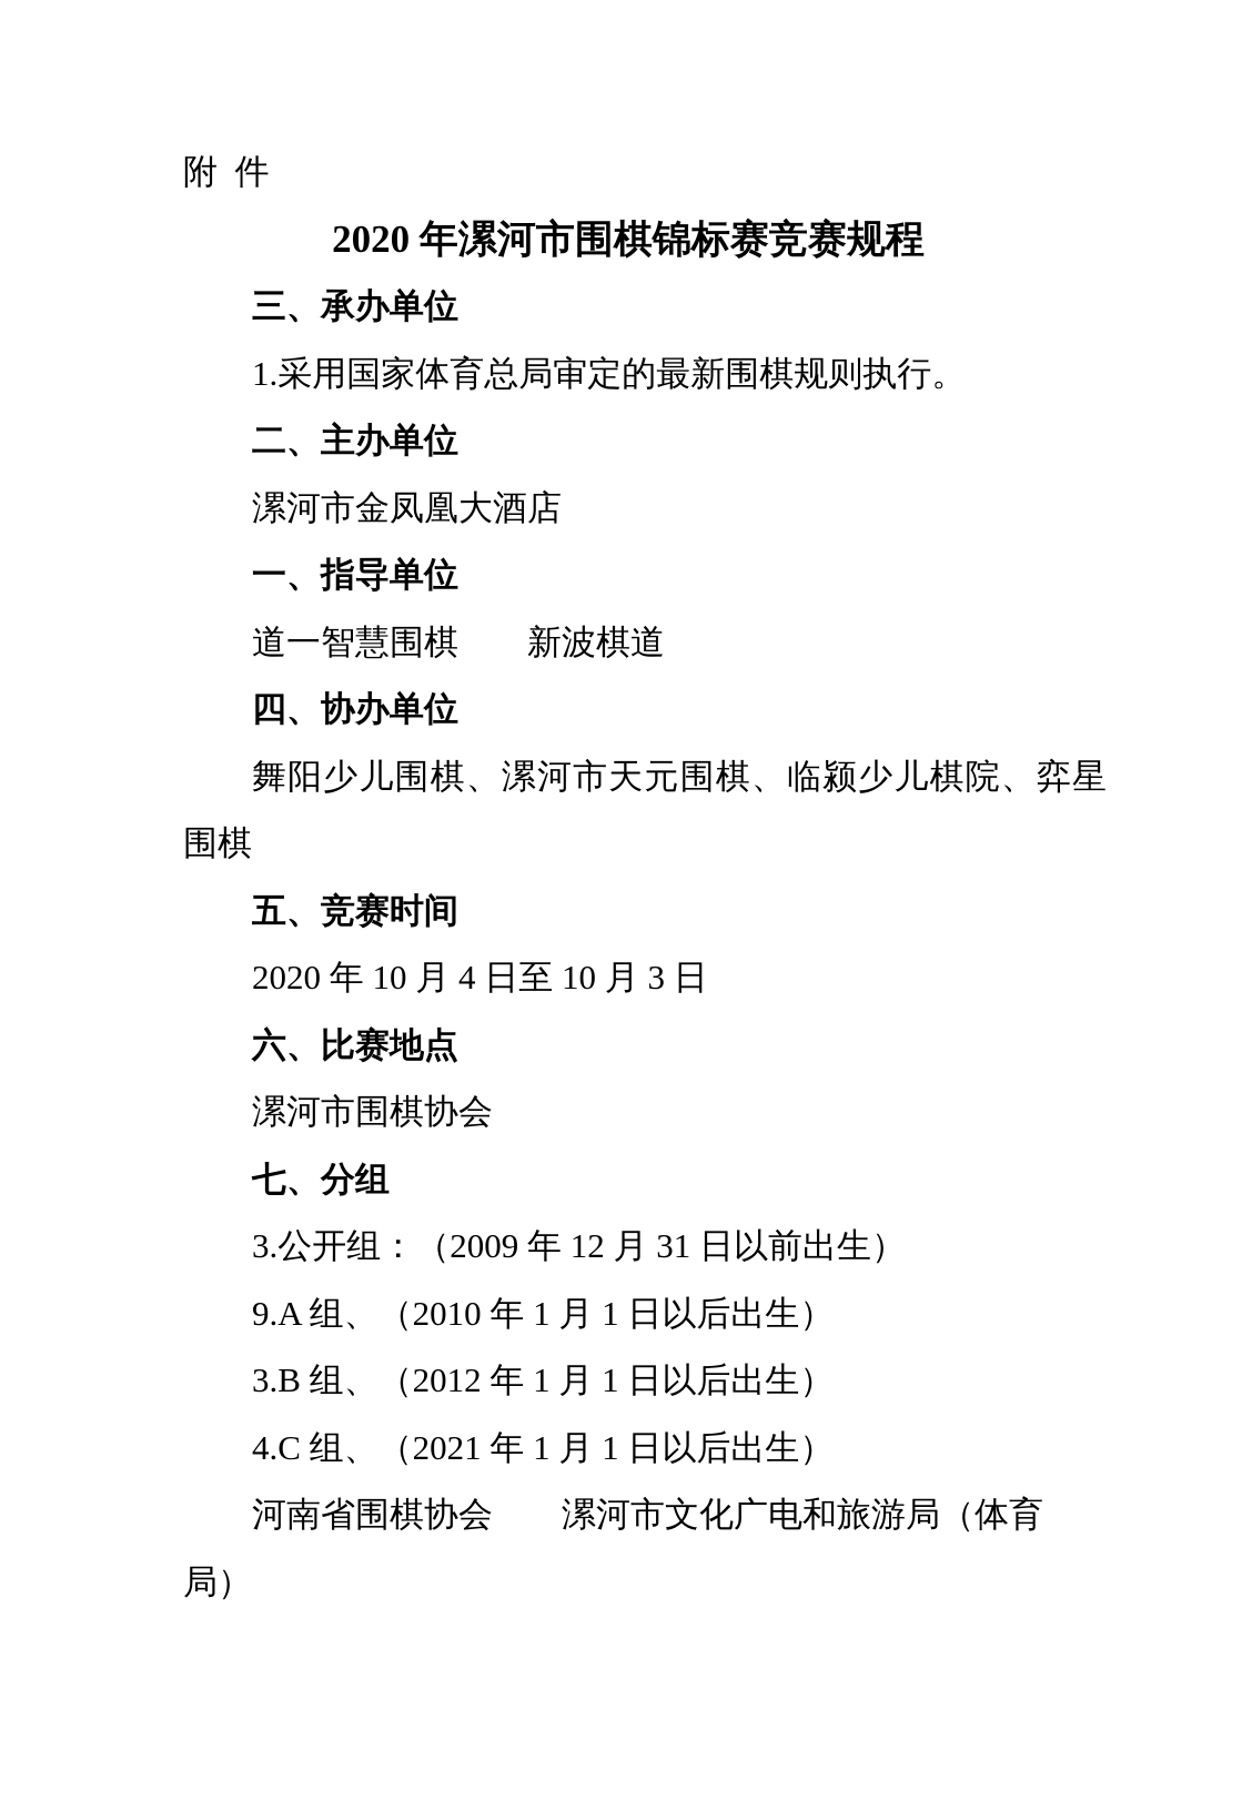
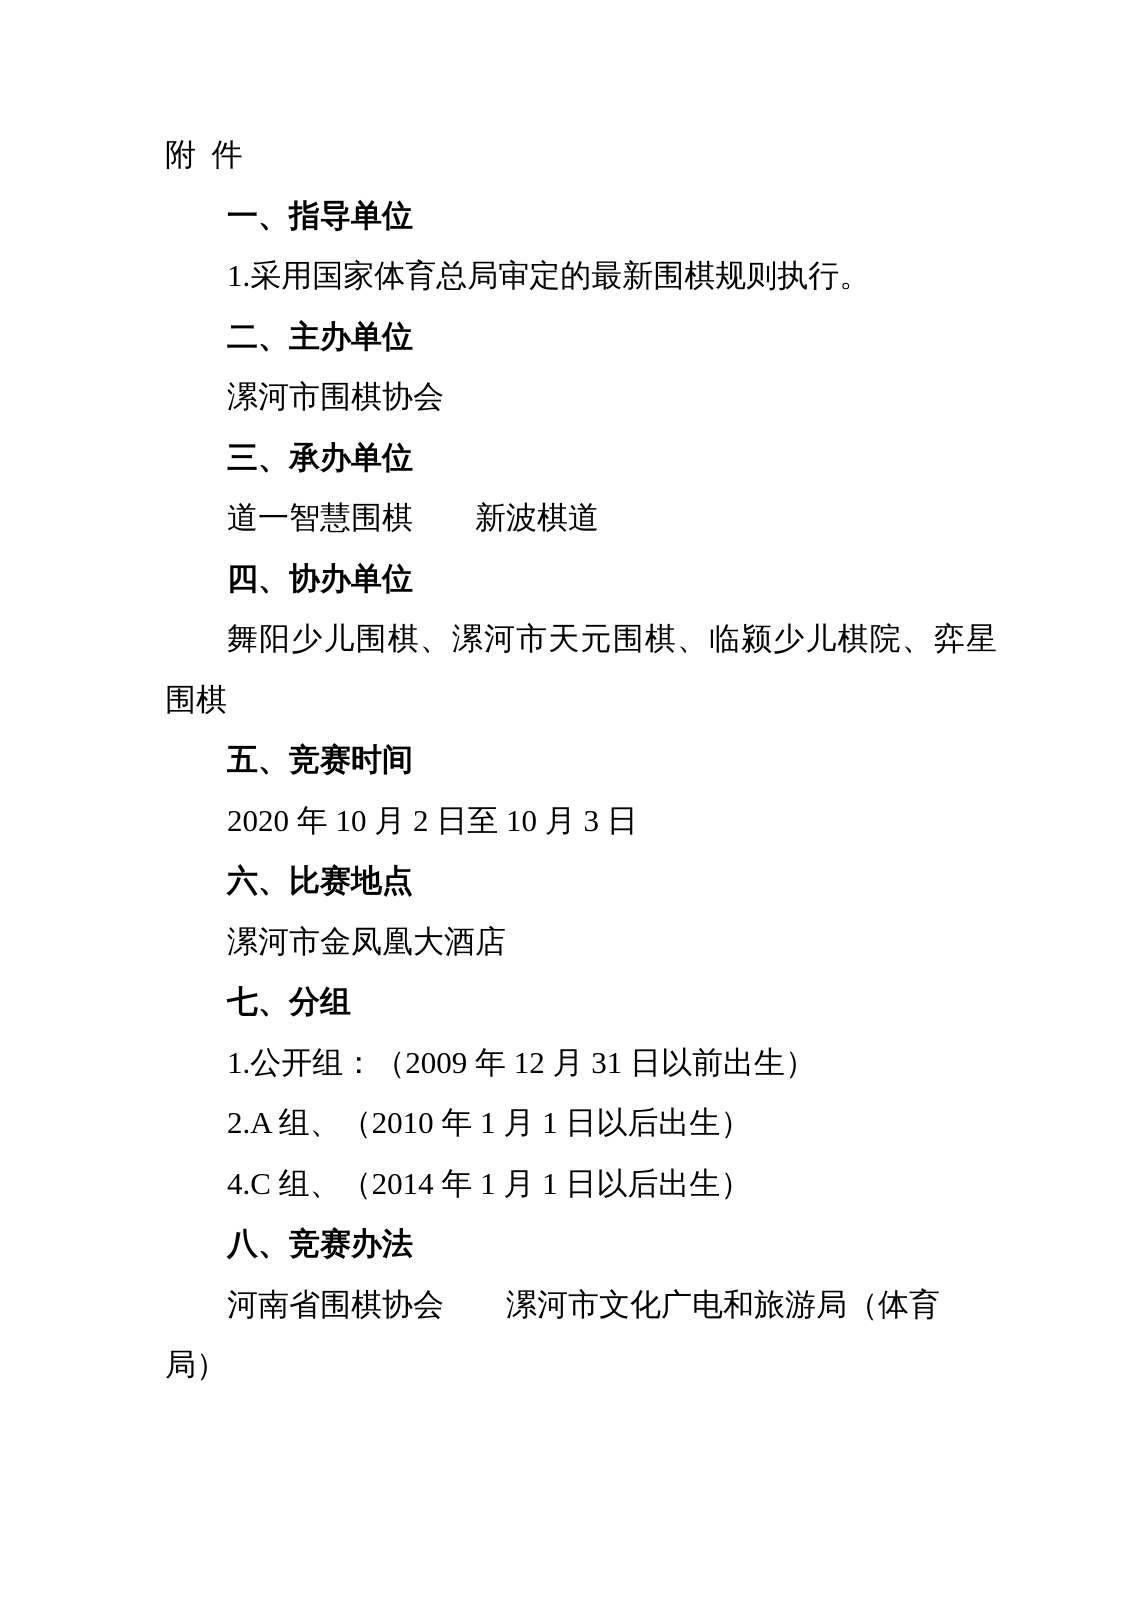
  附 件
- 2020 年漯河市围棋锦标赛竞赛规程
- 三、承办单位
+ 一、指导单位
  1.采用国家体育总局审定的最新围棋规则执行。
  二、主办单位
- 漯河市金凤凰大酒店
+ 漯河市围棋协会
- 一、指导单位
+ 三、承办单位
  道一智慧围棋 新波棋道
  四、协办单位
  舞阳少儿围棋、漯河市天元围棋、临颍少儿棋院、弈星
  围棋
  五、竞赛时间
- 2020 年 10 月 4 日至 10 月 3 日
+ 2020 年 10 月 2 日至 10 月 3 日
  六、比赛地点
- 漯河市围棋协会
+ 漯河市金凤凰大酒店
  七、分组
- 3.公开组：（2009 年 12 月 31 日以前出生）
+ 1.公开组：（2009 年 12 月 31 日以前出生）
- 9.A 组、（2010 年 1 月 1 日以后出生）
+ 2.A 组、（2010 年 1 月 1 日以后出生）
- 3.B 组、（2012 年 1 月 1 日以后出生）
- 4.C 组、（2021 年 1 月 1 日以后出生）
+ 4.C 组、（2014 年 1 月 1 日以后出生）
+ 八、竞赛办法
  河南省围棋协会 漯河市文化广电和旅游局（体育局）
